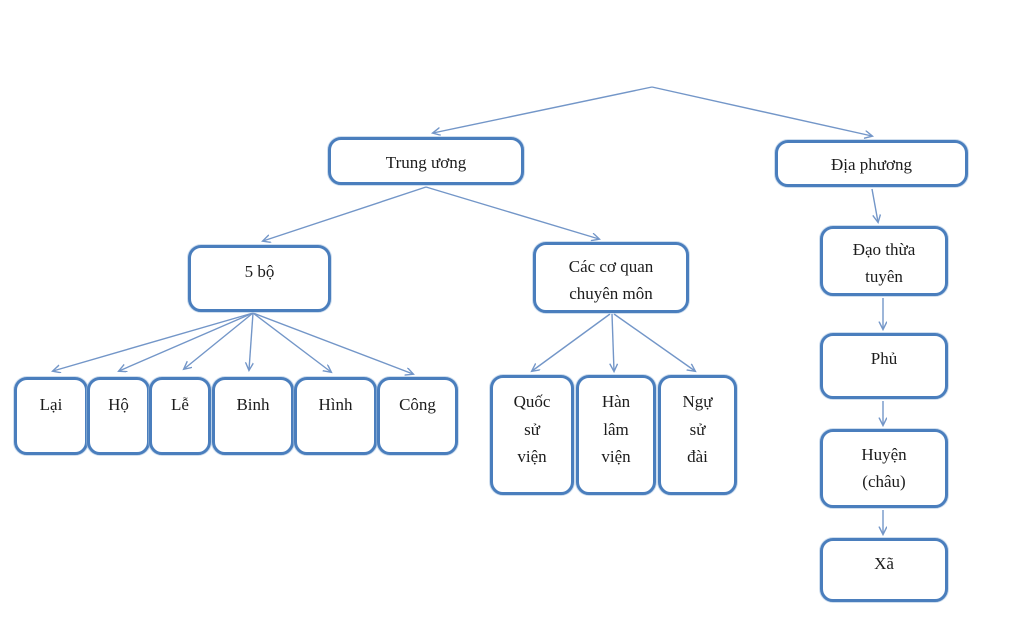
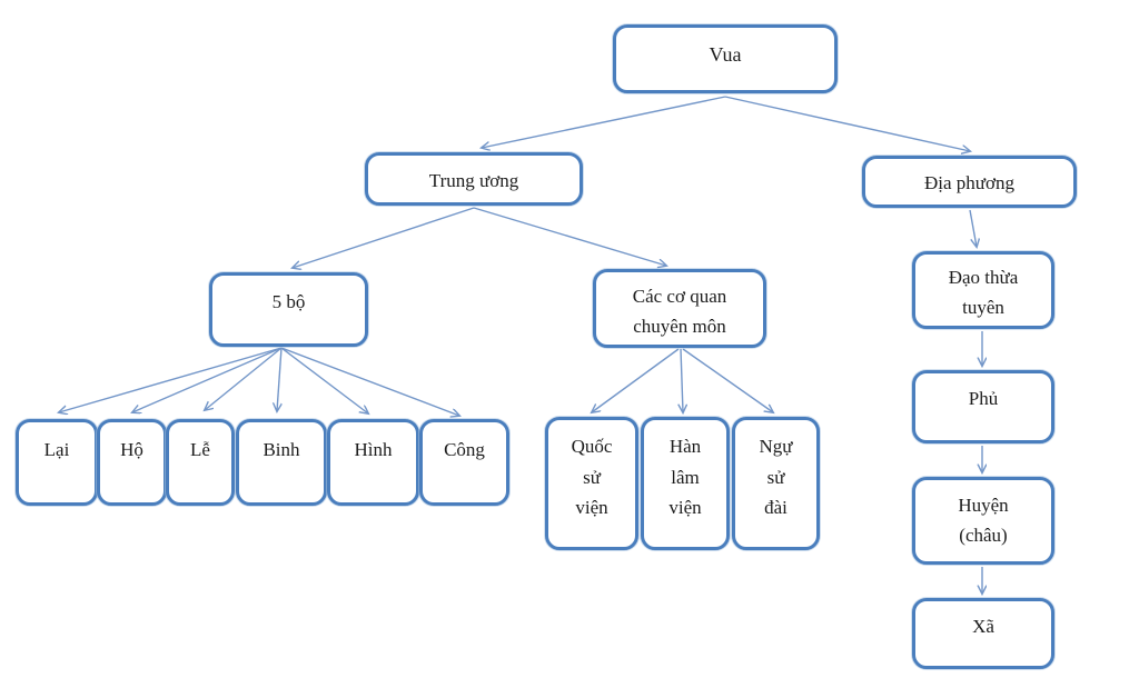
+ Vua
  Trung ương
  Địa phương
  5 bộ
  Các cơ quan
  chuyên môn
  Lại
  Hộ
  Lễ
  Binh
  Hình
  Công
  Quốc
  sử
  viện
  Hàn
  lâm
  viện
  Ngự
  sử
  đài
  Đạo thừa
  tuyên
  Phủ
  Huyện
  (châu)
  Xã
